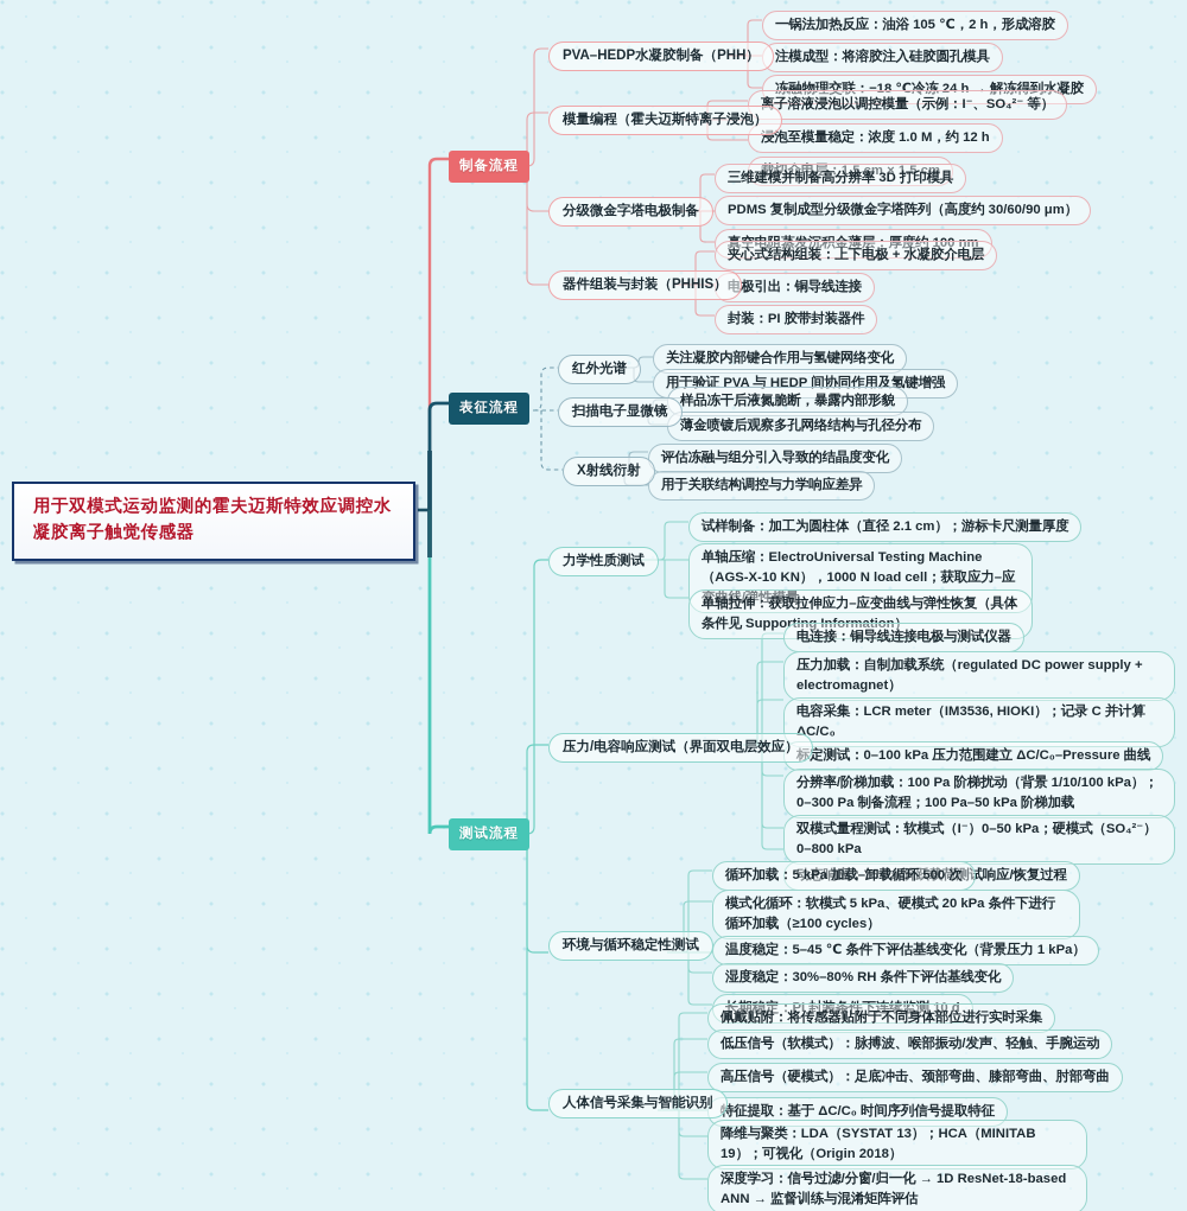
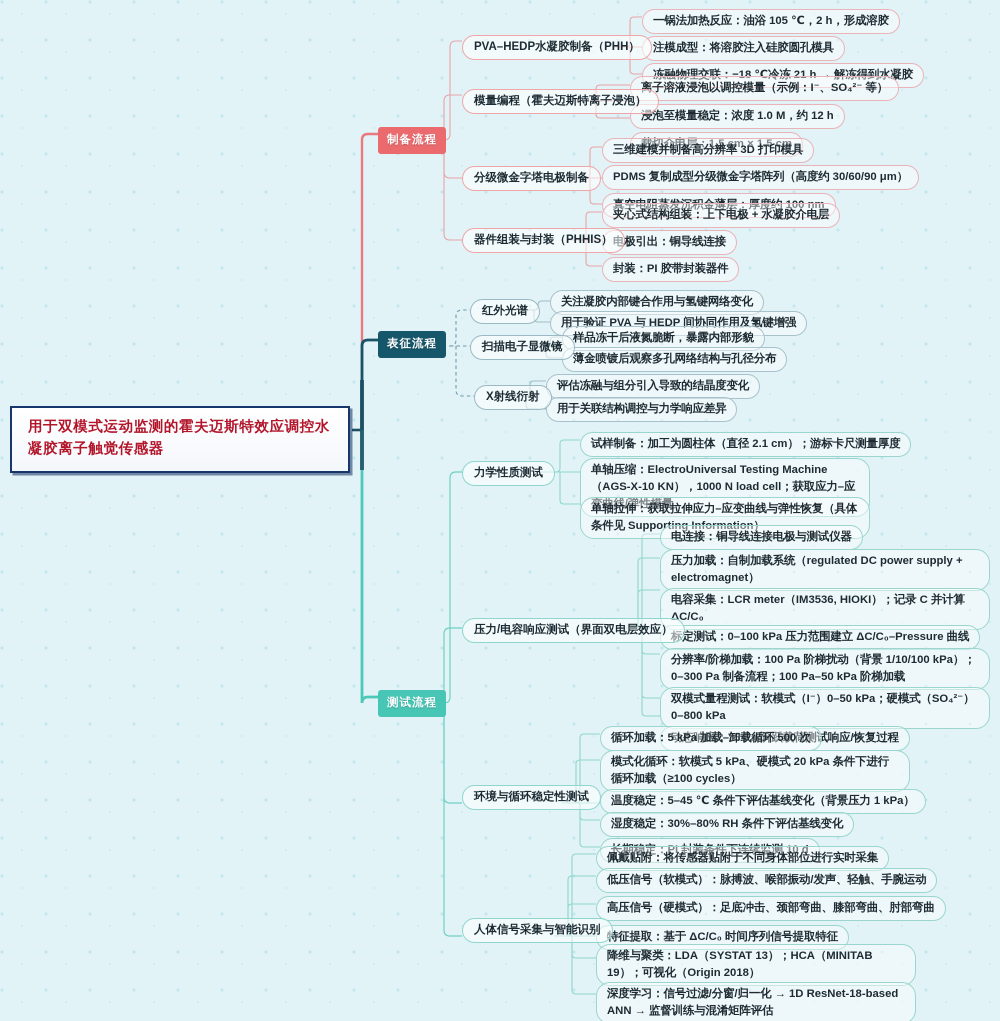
  用于双模式运动监测的霍夫迈斯特效应调控水凝胶离子触觉传感器
  制备流程
  PVA–HEDP水凝胶制备（PHH）
  一锅法加热反应：油浴 105 ℃，2 h，形成溶胶
  注模成型：将溶胶注入硅胶圆孔模具
- 冻融物理交联：−18 ℃冷冻 24 h → 解冻得到水凝胶
+ 冻融物理交联：−18 ℃冷冻 21 h → 解冻得到水凝胶
  模量编程（霍夫迈斯特离子浸泡）
  离子溶液浸泡以调控模量（示例：I⁻、SO₄²⁻ 等）
  浸泡至模量稳定：浓度 1.0 M，约 12 h
  裁切介电层：1.5 cm × 1.5 cm
  分级微金字塔电极制备
  三维建模并制备高分辨率 3D 打印模具
  PDMS 复制成型分级微金字塔阵列（高度约 30/60/90 μm）
  真空电阻蒸发沉积金薄层：厚度约 100 nm
  器件组装与封装（PHHIS）
  夹心式结构组装：上下电极 + 水凝胶介电层
  电极引出：铜导线连接
  封装：PI 胶带封装器件
  表征流程
  红外光谱
  关注凝胶内部键合作用与氢键网络变化
  用于验证 PVA 与 HEDP 间协同作用及氢键增强
  扫描电子显微镜
  样品冻干后液氮脆断，暴露内部形貌
  薄金喷镀后观察多孔网络结构与孔径分布
  X射线衍射
  评估冻融与组分引入导致的结晶度变化
  用于关联结构调控与力学响应差异
  测试流程
  力学性质测试
  试样制备：加工为圆柱体（直径 2.1 cm）；游标卡尺测量厚度
  单轴压缩：ElectroUniversal Testing Machine（AGS-X-10 KN），1000 N load cell；获取应力–应变曲线/弹性模量
  单轴拉伸：获取拉伸应力–应变曲线与弹性恢复（具体条件见 Supporting Information）
  压力/电容响应测试（界面双电层效应）
  电连接：铜导线连接电极与测试仪器
  压力加载：自制加载系统（regulated DC power supply + electromagnet）
  电容采集：LCR meter（IM3536, HIOKI）；记录 C 并计算 ΔC/C₀
  标定测试：0–100 kPa 压力范围建立 ΔC/C₀–Pressure 曲线
  分辨率/阶梯加载：100 Pa 阶梯扰动（背景 1/10/100 kPa）；0–300 Pa 制备流程；100 Pa–50 kPa 阶梯加载
  双模式量程测试：软模式（I⁻）0–50 kPa；硬模式（SO₄²⁻）0–800 kPa
  动态响应：75 Pa 阶跃载荷测试响应/恢复过程
  环境与循环稳定性测试
  循环加载：5 kPa 加载–卸载循环 500 次
  模式化循环：软模式 5 kPa、硬模式 20 kPa 条件下进行循环加载（≥100 cycles）
  温度稳定：5–45 ℃ 条件下评估基线变化（背景压力 1 kPa）
  湿度稳定：30%–80% RH 条件下评估基线变化
  长期稳定：PI 封装条件下连续监测 10 d
  人体信号采集与智能识别
  佩戴贴附：将传感器贴附于不同身体部位进行实时采集
  低压信号（软模式）：脉搏波、喉部振动/发声、轻触、手腕运动
  高压信号（硬模式）：足底冲击、颈部弯曲、膝部弯曲、肘部弯曲
  特征提取：基于 ΔC/C₀ 时间序列信号提取特征
  降维与聚类：LDA（SYSTAT 13）；HCA（MINITAB 19）；可视化（Origin 2018）
  深度学习：信号过滤/分窗/归一化 → 1D ResNet-18-based ANN → 监督训练与混淆矩阵评估
